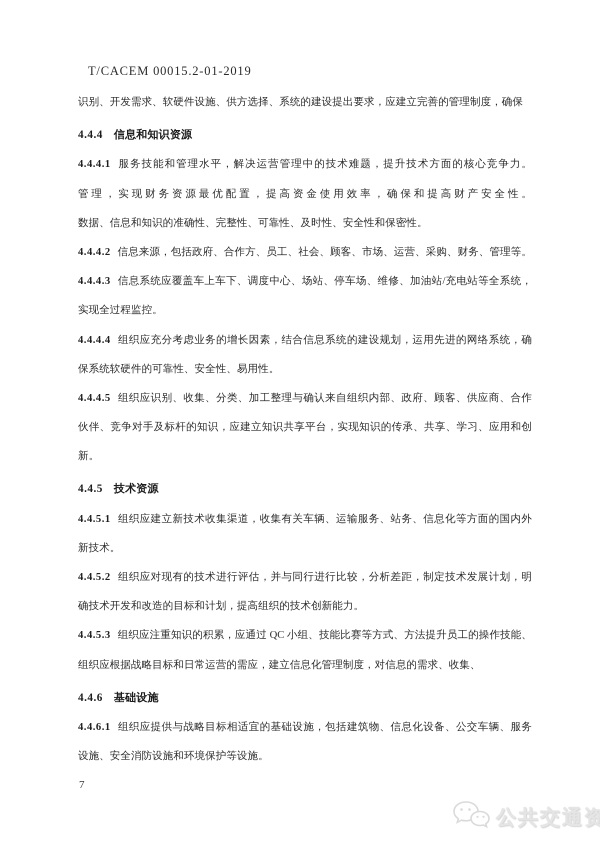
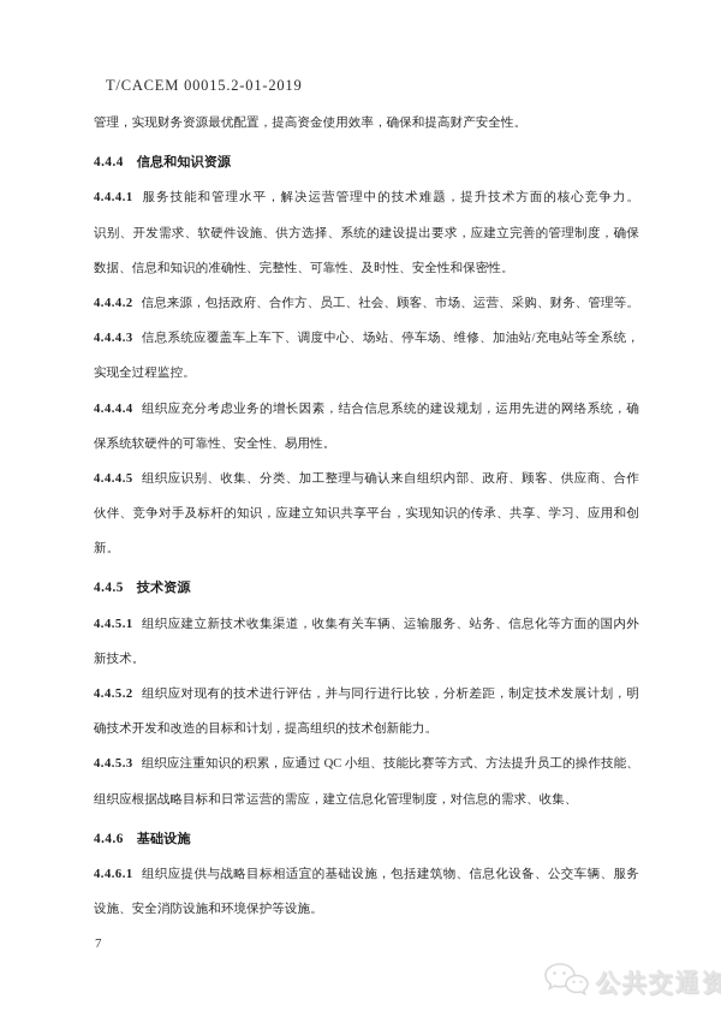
  T/CACEM 00015.2-01-2019
- 识别、开发需求、软硬件设施、供方选择、系统的建设提出要求，应建立完善的管理制度，确保
+ 管理，实现财务资源最优配置，提高资金使用效率，确保和提高财产安全性。
  4.4.4 信息和知识资源
  4.4.4.1 服务技能和管理水平，解决运营管理中的技术难题，提升技术方面的核心竞争力。
- 管理，实现财务资源最优配置，提高资金使用效率，确保和提高财产安全性。
+ 识别、开发需求、软硬件设施、供方选择、系统的建设提出要求，应建立完善的管理制度，确保
  数据、信息和知识的准确性、完整性、可靠性、及时性、安全性和保密性。
  4.4.4.2 信息来源，包括政府、合作方、员工、社会、顾客、市场、运营、采购、财务、管理等。
  4.4.4.3 信息系统应覆盖车上车下、调度中心、场站、停车场、维修、加油站/充电站等全系统，
  实现全过程监控。
  4.4.4.4 组织应充分考虑业务的增长因素，结合信息系统的建设规划，运用先进的网络系统，确
  保系统软硬件的可靠性、安全性、易用性。
  4.4.4.5 组织应识别、收集、分类、加工整理与确认来自组织内部、政府、顾客、供应商、合作
  伙伴、竞争对手及标杆的知识，应建立知识共享平台，实现知识的传承、共享、学习、应用和创
  新。
  4.4.5 技术资源
  4.4.5.1 组织应建立新技术收集渠道，收集有关车辆、运输服务、站务、信息化等方面的国内外
  新技术。
  4.4.5.2 组织应对现有的技术进行评估，并与同行进行比较，分析差距，制定技术发展计划，明
  确技术开发和改造的目标和计划，提高组织的技术创新能力。
  4.4.5.3 组织应注重知识的积累，应通过 QC 小组、技能比赛等方式、方法提升员工的操作技能、
  组织应根据战略目标和日常运营的需应，建立信息化管理制度，对信息的需求、收集、
  4.4.6 基础设施
  4.4.6.1 组织应提供与战略目标相适宜的基础设施，包括建筑物、信息化设备、公交车辆、服务
  设施、安全消防设施和环境保护等设施。
  7
  公共交通资
